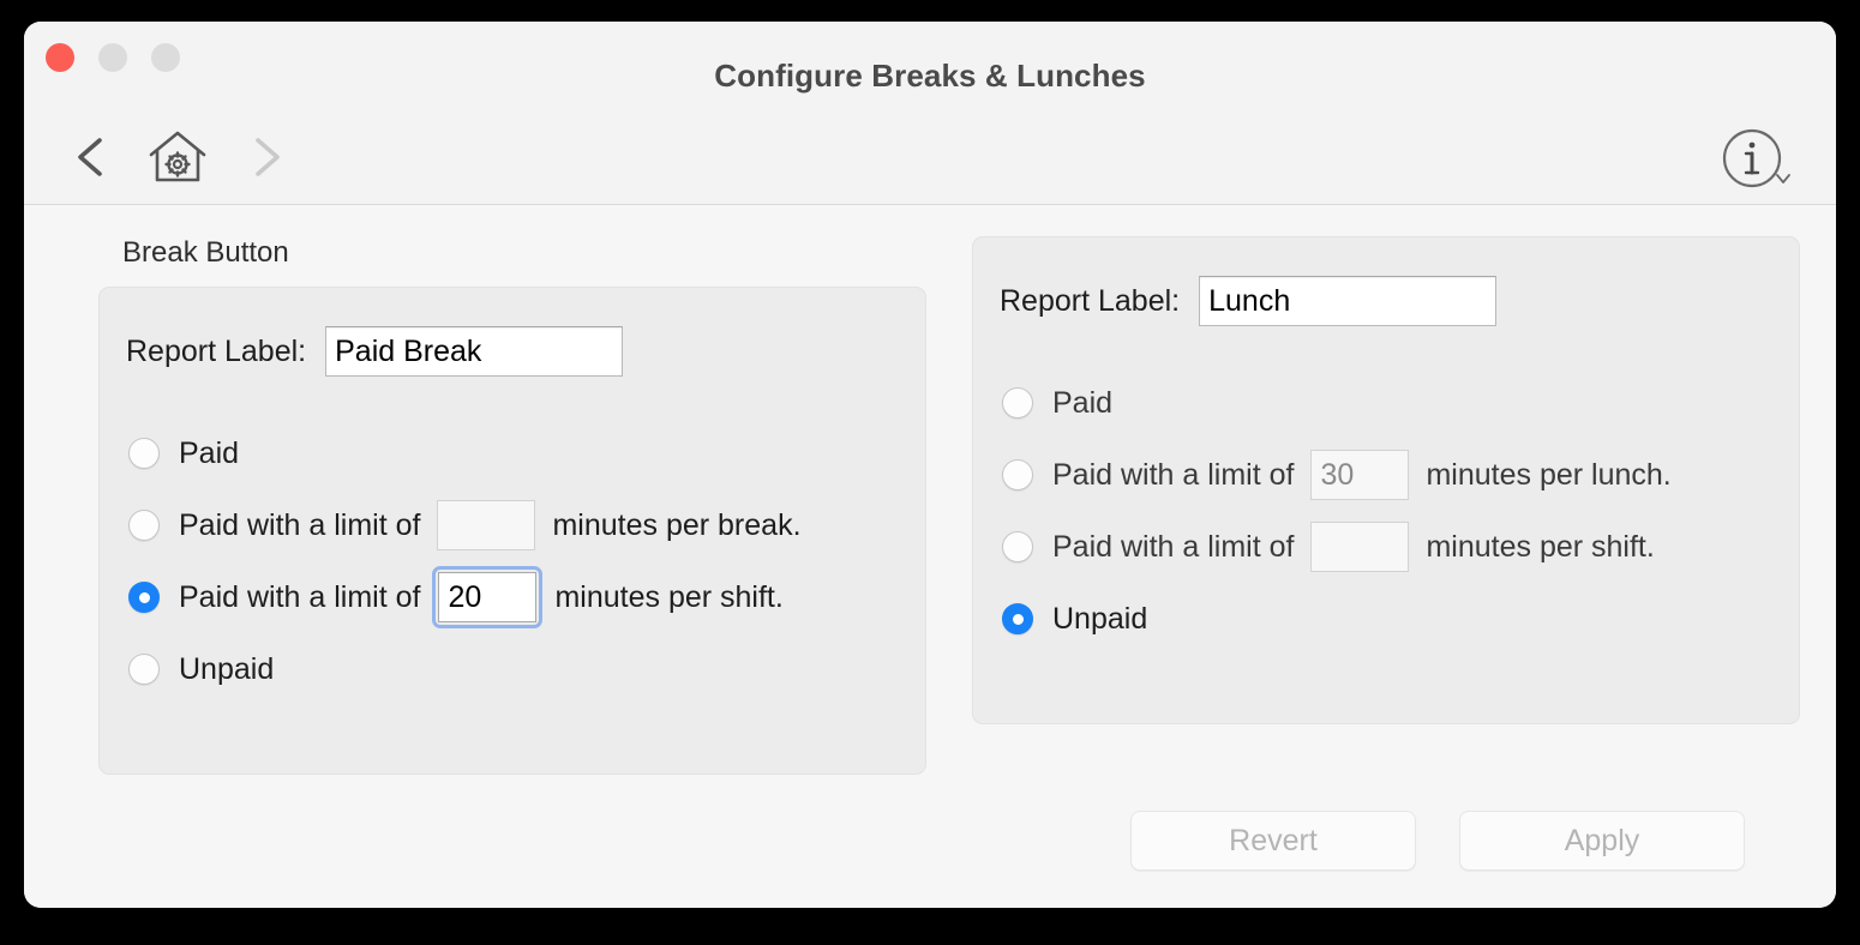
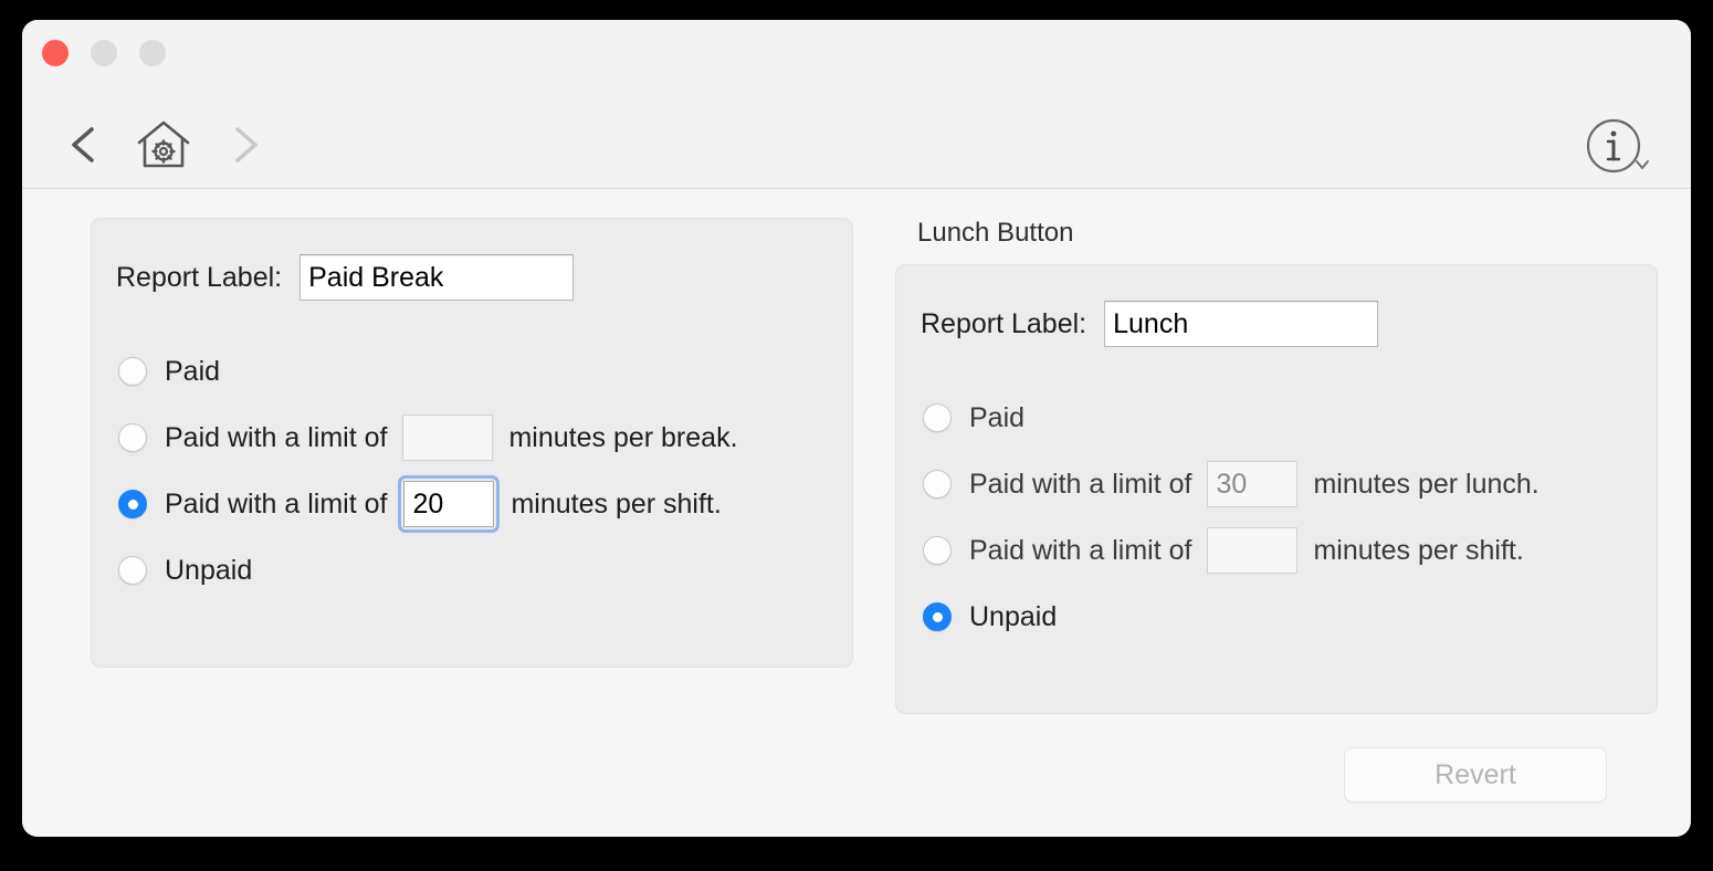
- Configure Breaks & Lunches
- Break Button
  Report Label:
  Paid Break
  Paid
  Paid with a limit of
  minutes per break.
  Paid with a limit of
  20
  minutes per shift.
  Unpaid
+ Lunch Button
  Report Label:
  Lunch
  Paid
  Paid with a limit of
  30
  minutes per lunch.
  Paid with a limit of
  minutes per shift.
  Unpaid
  Revert
- Apply
